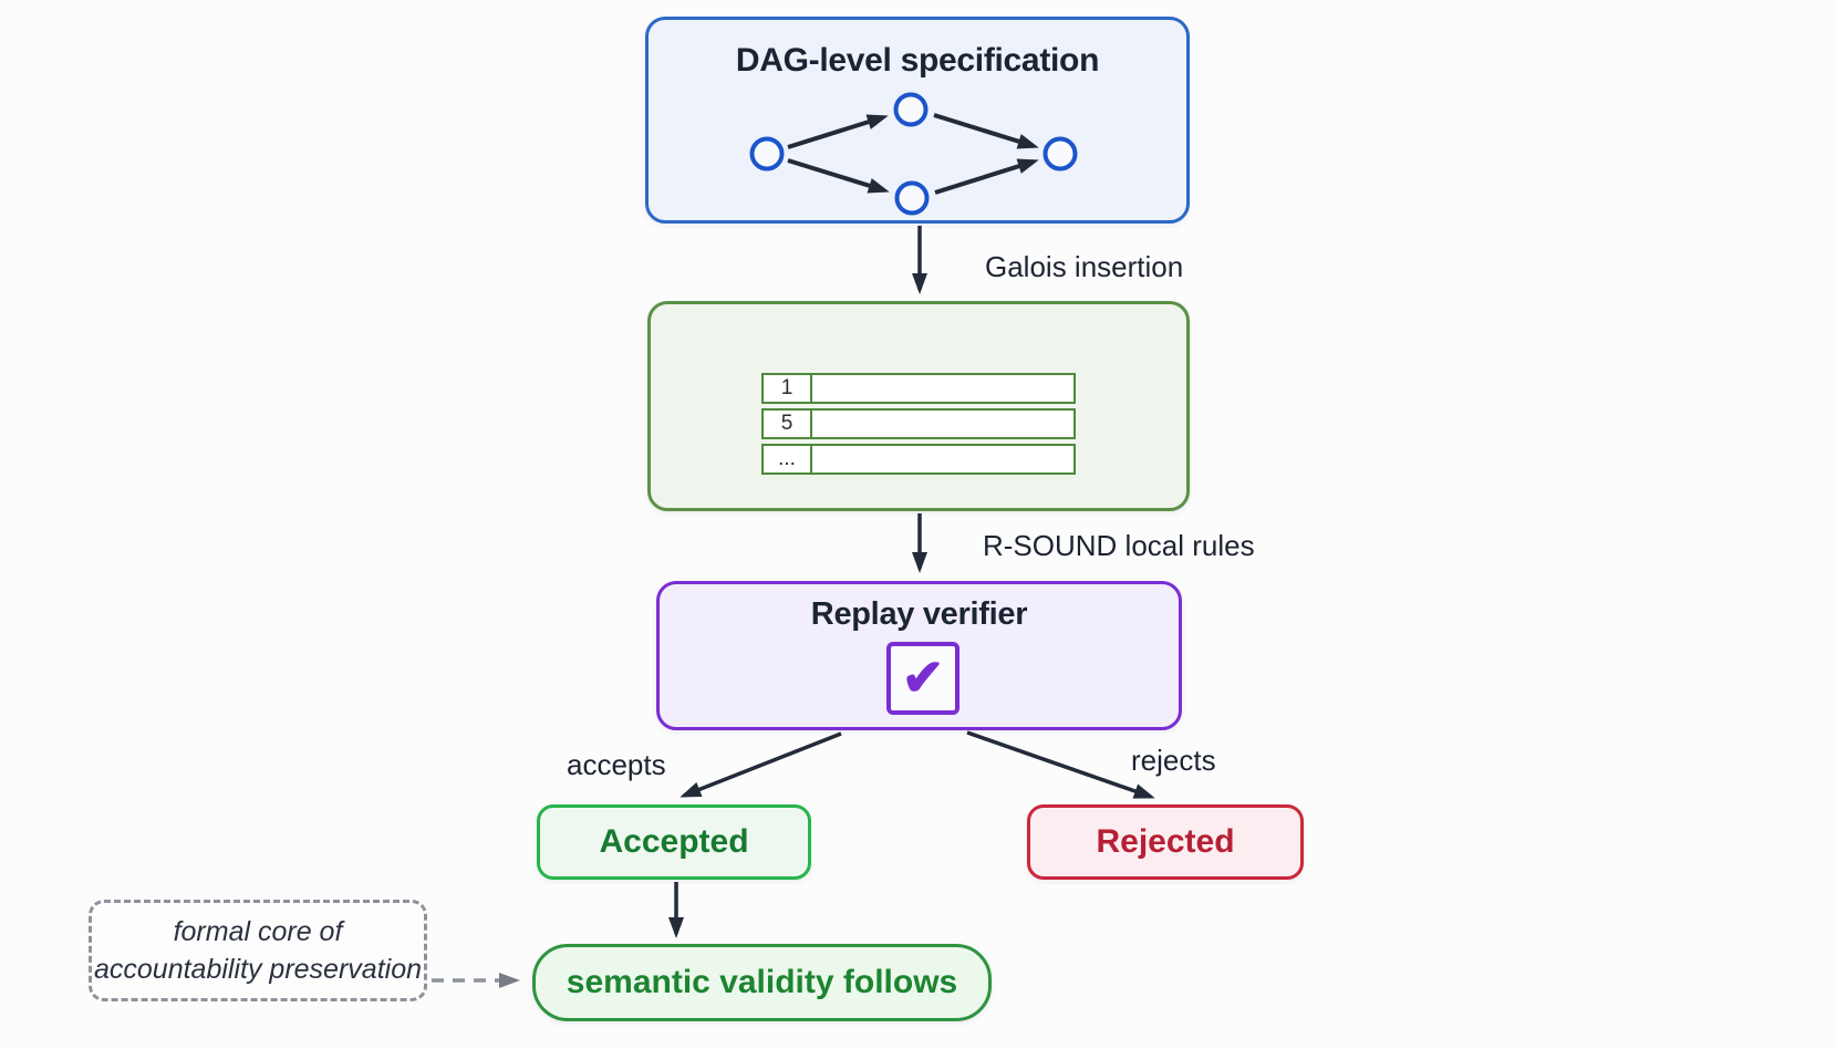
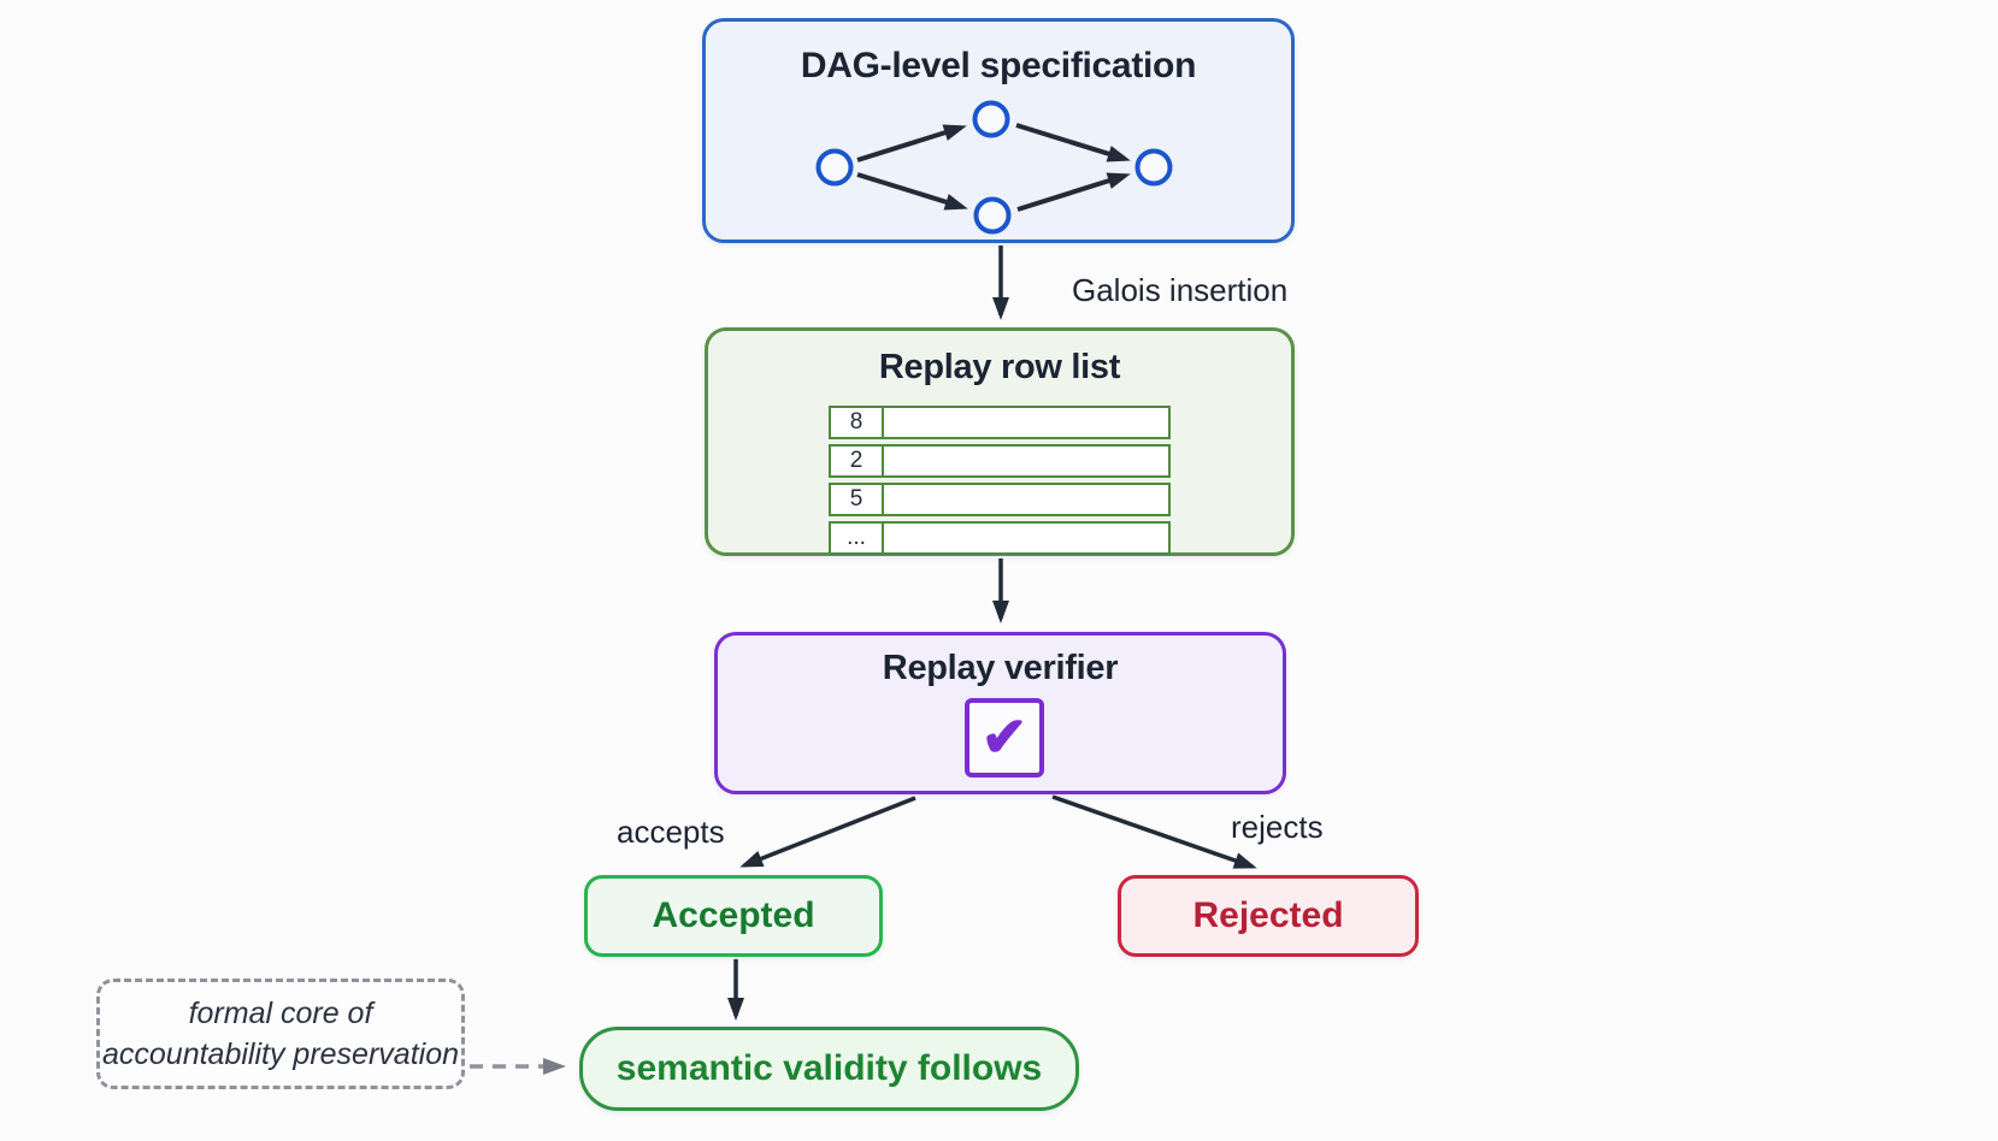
  DAG-level specification
  Galois insertion
+ Replay row list
- 1
+ 8
+ 2
  5
  ...
- R-SOUND local rules
  Replay verifier
  ✔
  accepts
  rejects
  Accepted
  Rejected
  semantic validity follows
  formal core of
  accountability preservation
